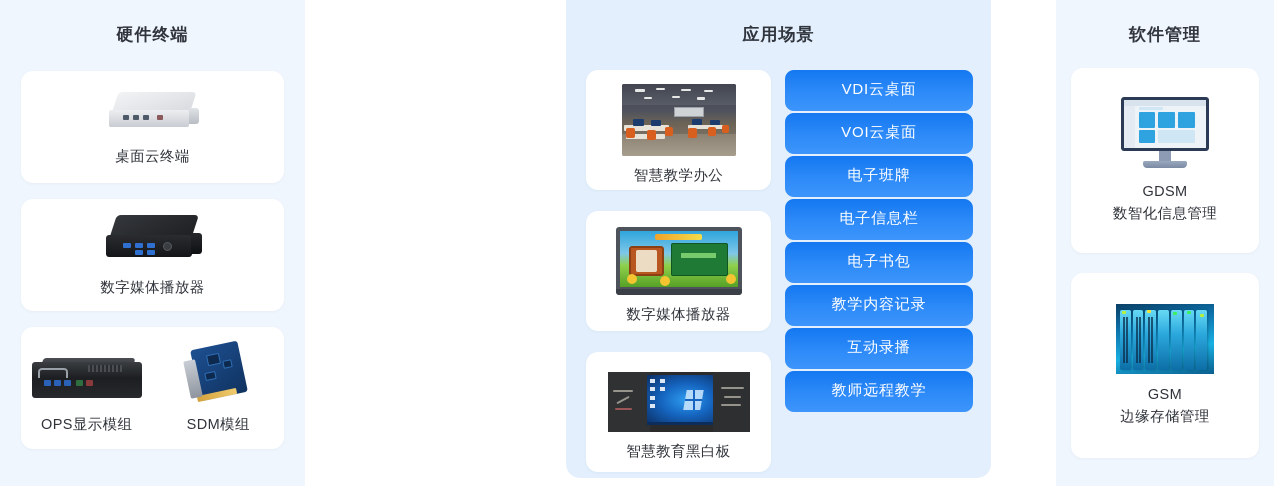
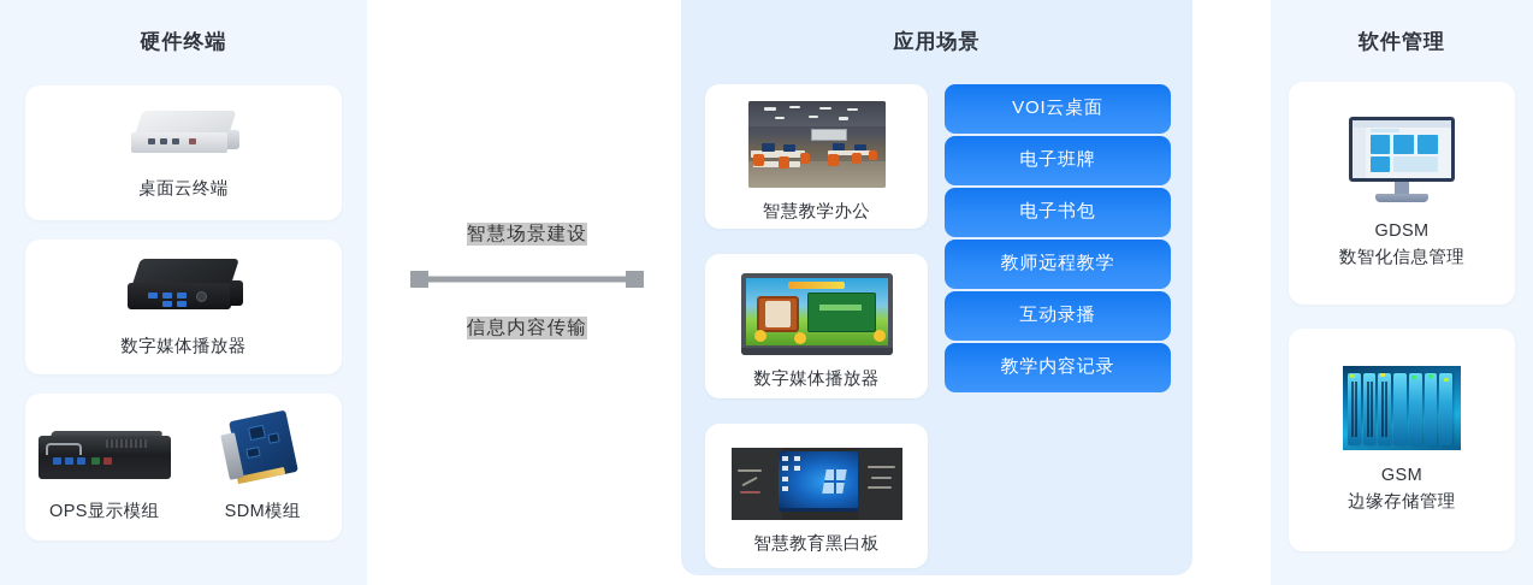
  硬件终端
  桌面云终端
  数字媒体播放器
  OPS显示模组
  SDM模组
+ 智慧场景建设
+ 信息内容传输
  应用场景
  智慧教学办公
  数字媒体播放器
  智慧教育黑白板
- VDI云桌面
  VOI云桌面
  电子班牌
- 电子信息栏
  电子书包
- 教学内容记录
+ 教师远程教学
  互动录播
- 教师远程教学
+ 教学内容记录
  软件管理
  GDSM
  数智化信息管理
  GSM
  边缘存储管理
